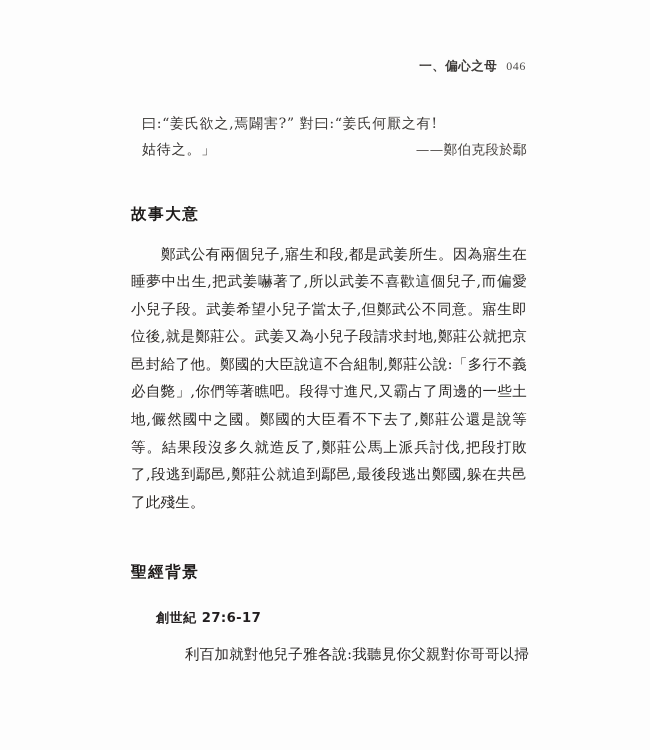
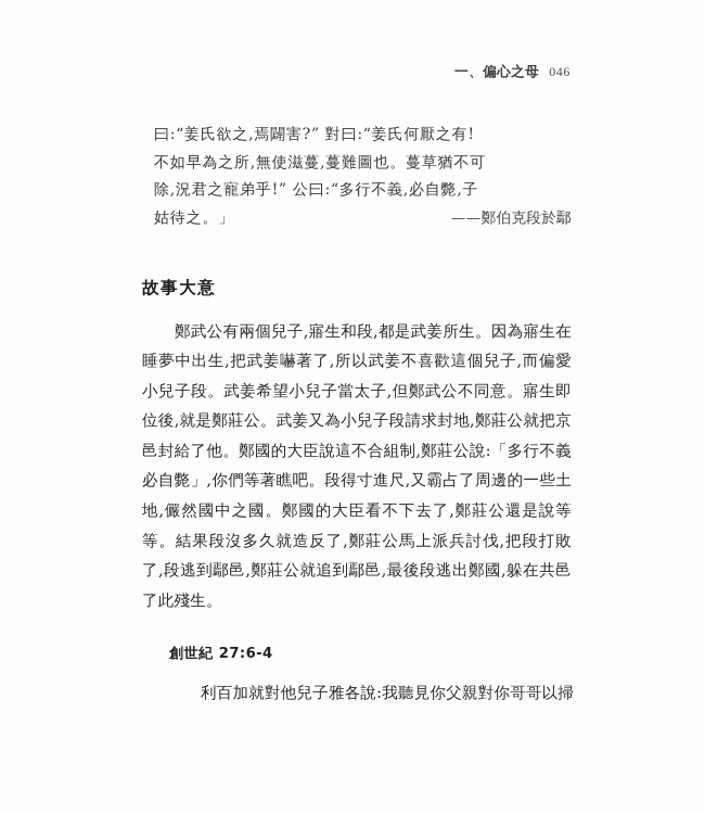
  一、偏心之母
  046
  曰:“姜氏欲之,焉闢害?” 對曰:“姜氏何厭之有!
+ 不如早為之所,無使滋蔓,蔓難圖也。蔓草猶不可
+ 除,況君之寵弟乎!” 公曰:“多行不義,必自斃,子
  姑待之。」
  ——鄭伯克段於鄢
  故事大意
  鄭武公有兩個兒子,寤生和段,都是武姜所生。因為寤生在睡夢中出生,把武姜嚇著了,所以武姜不喜歡這個兒子,而偏愛小兒子段。武姜希望小兒子當太子,但鄭武公不同意。寤生即位後,就是鄭莊公。武姜又為小兒子段請求封地,鄭莊公就把京邑封給了他。鄭國的大臣說這不合組制,鄭莊公說:「多行不義必自斃」,你們等著瞧吧。段得寸進尺,又霸占了周邊的一些土地,儼然國中之國。鄭國的大臣看不下去了,鄭莊公還是說等等。結果段沒多久就造反了,鄭莊公馬上派兵討伐,把段打敗了,段逃到鄢邑,鄭莊公就追到鄢邑,最後段逃出鄭國,躲在共邑了此殘生。
- 聖經背景
- 創世紀 27:6-17
+ 創世紀 27:6-4
  利百加就對他兒子雅各說:我聽見你父親對你哥哥以掃
